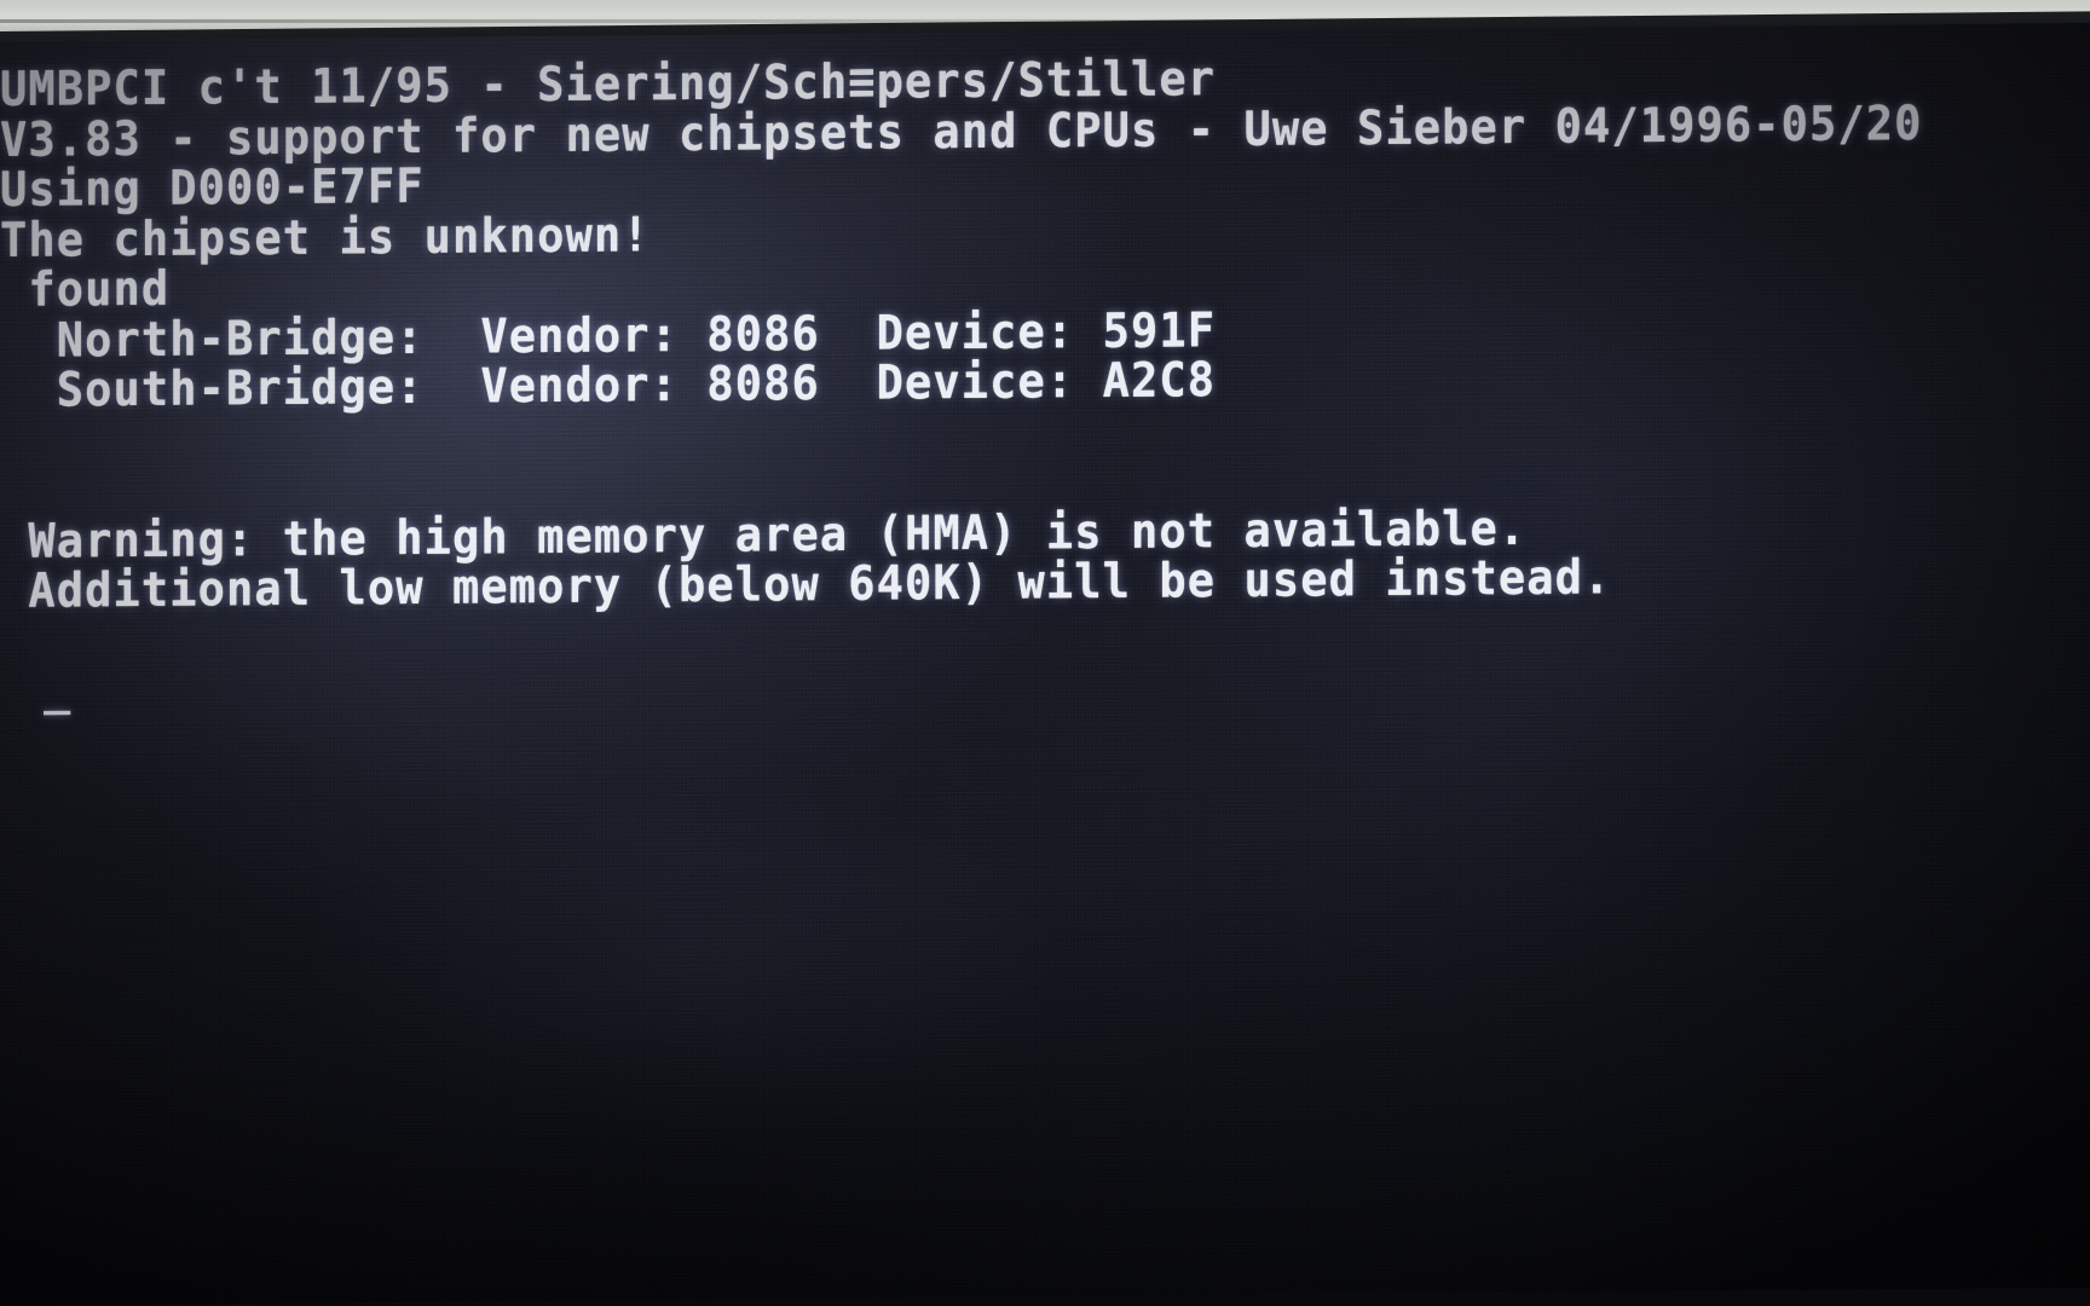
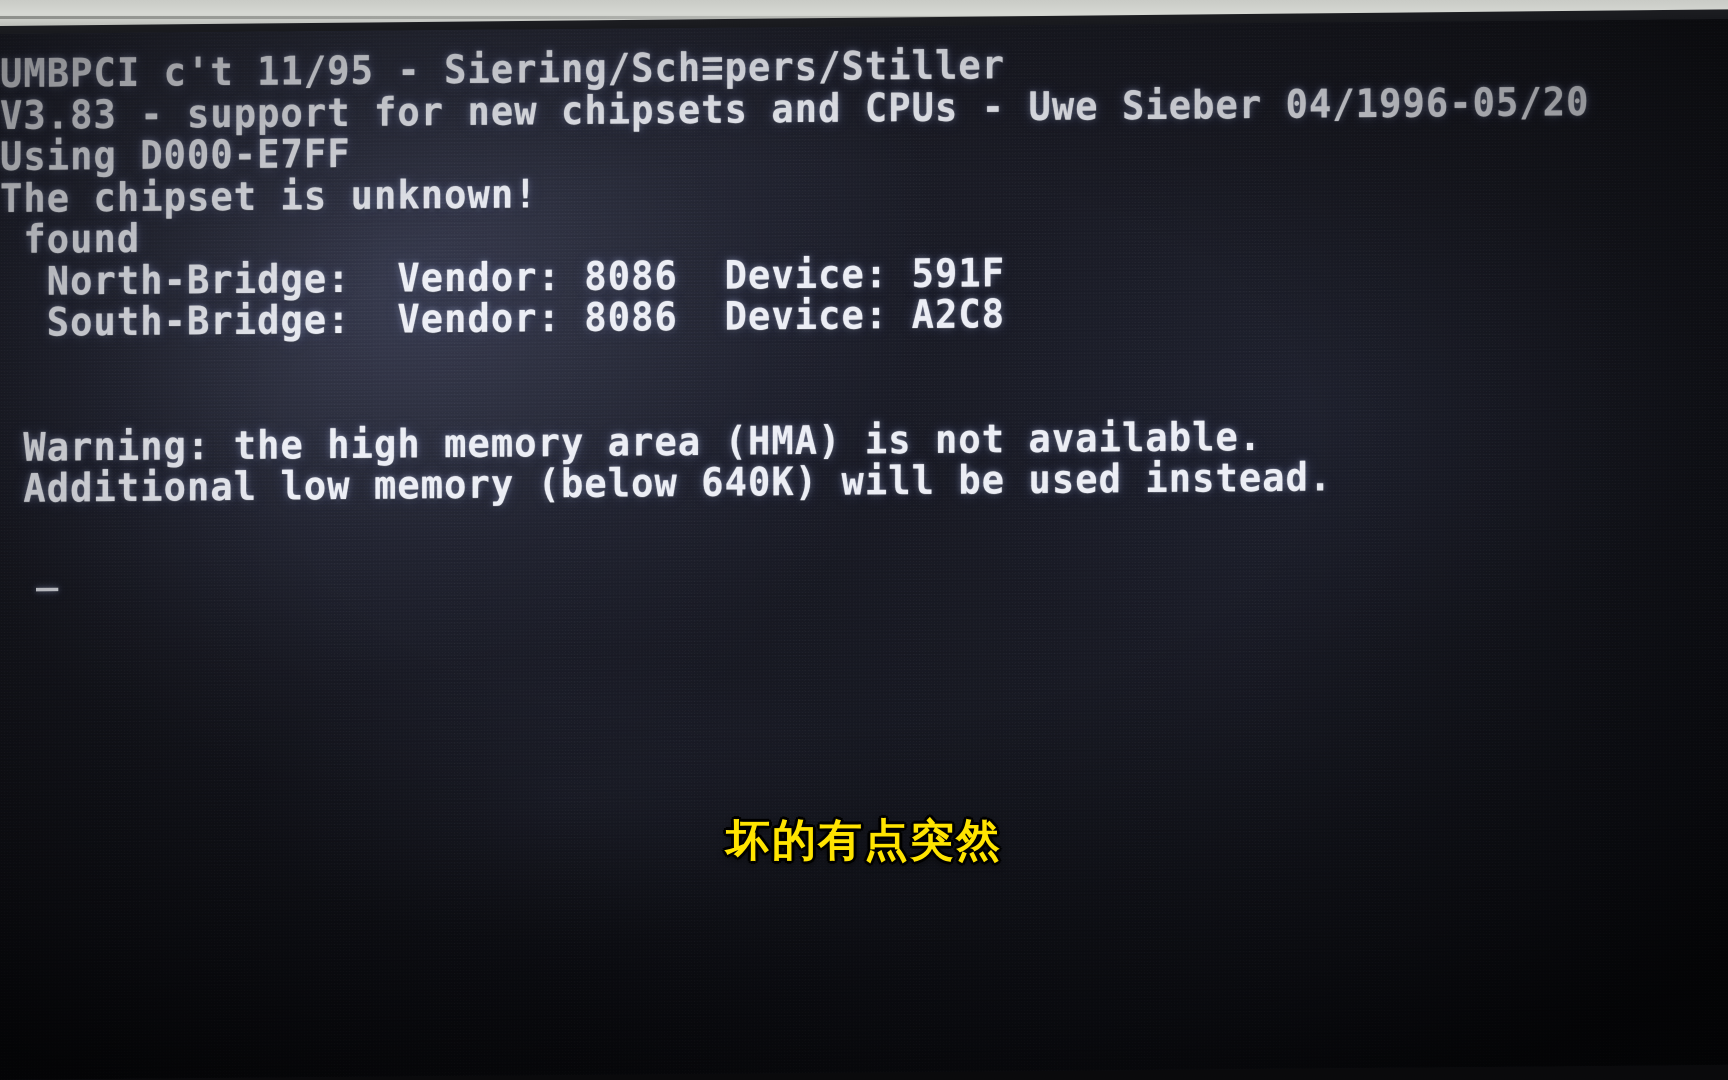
+ 坏的有点突然
